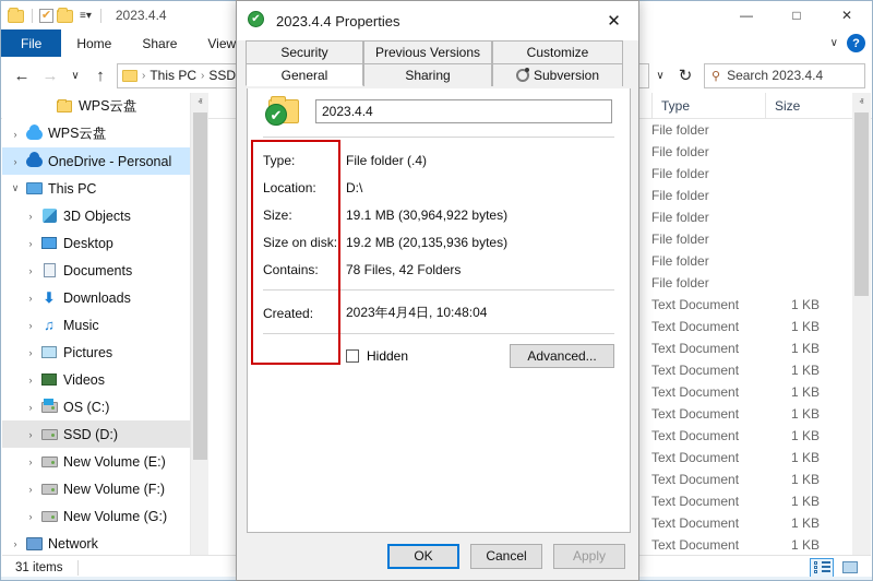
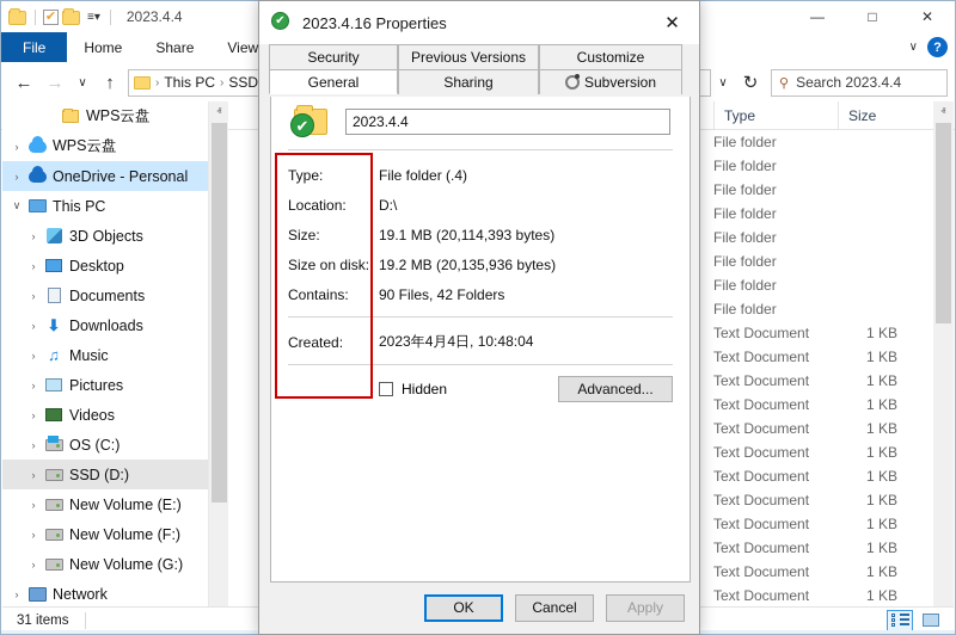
  ✔
  ≡▾
  2023.4.4
  —
  □
  ✕
  File
  Home
  Share
  View
  ∨
  ?
  ←
  →
  ∨
  ↑
  ›
  This PC
  ›
  ∨
  ↻
  ⚲
  Search 2023.4.4
  Type
  Size
  WPS云盘
  ›
  WPS云盘
  ›
  OneDrive - Personal
  ∨
  This PC
  ›
  3D Objects
  ›
  Desktop
  ›
  Documents
  ›
  ⬇
  Downloads
  ›
  ♫
  Music
  ›
  Pictures
  ›
  Videos
  ›
  OS (C:)
  ›
  SSD (D:)
  ›
  New Volume (E:)
  ›
  New Volume (F:)
  ›
  New Volume (G:)
  ›
  Network
  ⱏ
  File folder
  File folder
  File folder
  File folder
  File folder
  File folder
  File folder
  File folder
  Text Document
  1 KB
  Text Document
  1 KB
  Text Document
  1 KB
  Text Document
  1 KB
  Text Document
  1 KB
  Text Document
  1 KB
  Text Document
  1 KB
  Text Document
  1 KB
  Text Document
  1 KB
  Text Document
  1 KB
  Text Document
  1 KB
  Text Document
  1 KB
  ⱏ
  31 items
  ✔
- 2023.4.4 Properties
+ 2023.4.16 Properties
  ✕
  Security
  Previous Versions
  Customize
  General
  Sharing
  Subversion
  ✔
  2023.4.4
  Type:
  File folder (.4)
  Location:
  D:\
  Size:
- 19.1 MB (30,964,922 bytes)
+ 19.1 MB (20,114,393 bytes)
  Size on disk:
  19.2 MB (20,135,936 bytes)
  Contains:
- 78 Files, 42 Folders
+ 90 Files, 42 Folders
  Created:
  2023年4月4日, 10:48:04
  Hidden
  Advanced...
  OK
  Cancel
  Apply
